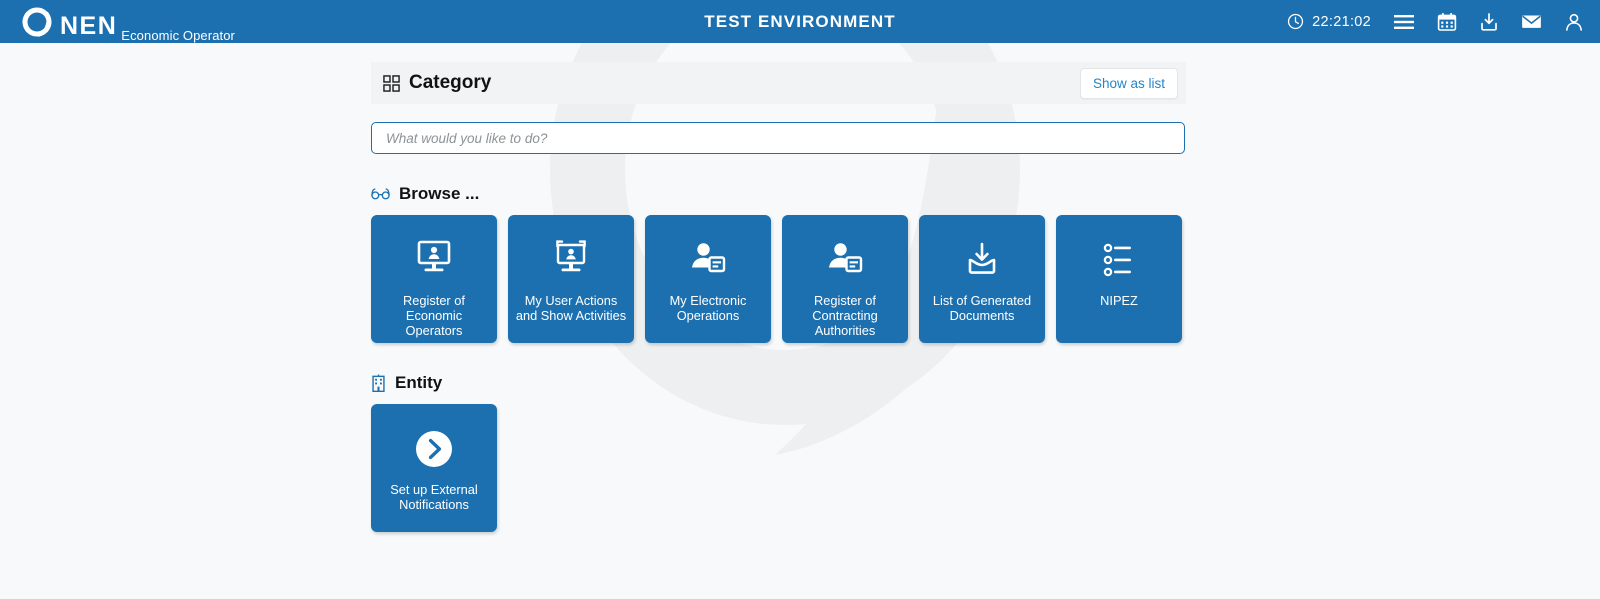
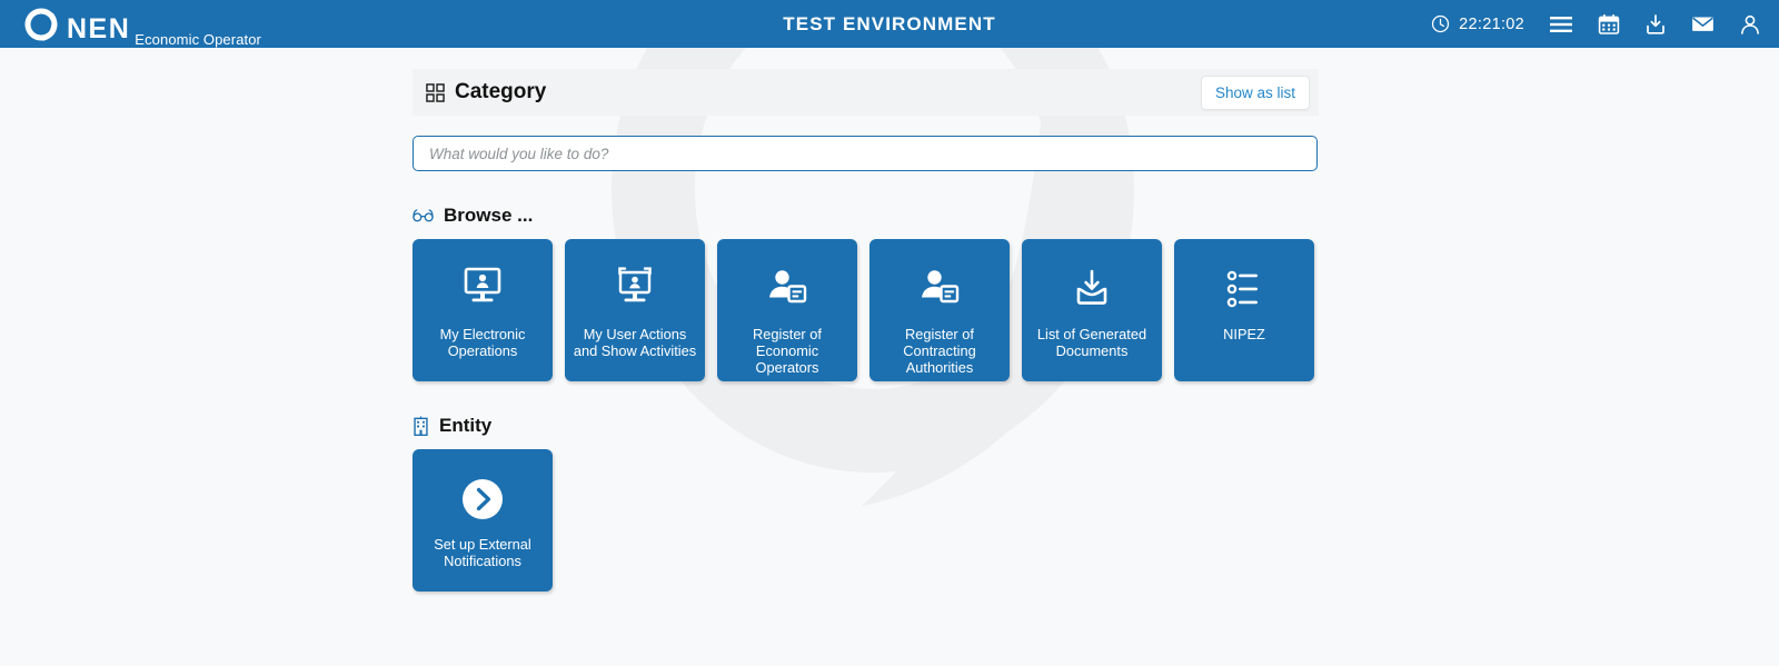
  NEN
  Economic Operator
  TEST ENVIRONMENT
  22:21:02
  Category
  Show as list
  What would you like to do?
  Browse ...
- Register of Economic Operators
+ My Electronic Operations
  My User Actions and Show Activities
- My Electronic Operations
+ Register of Economic Operators
  Register of Contracting Authorities
  List of Generated Documents
  NIPEZ
  Entity
  Set up External Notifications
